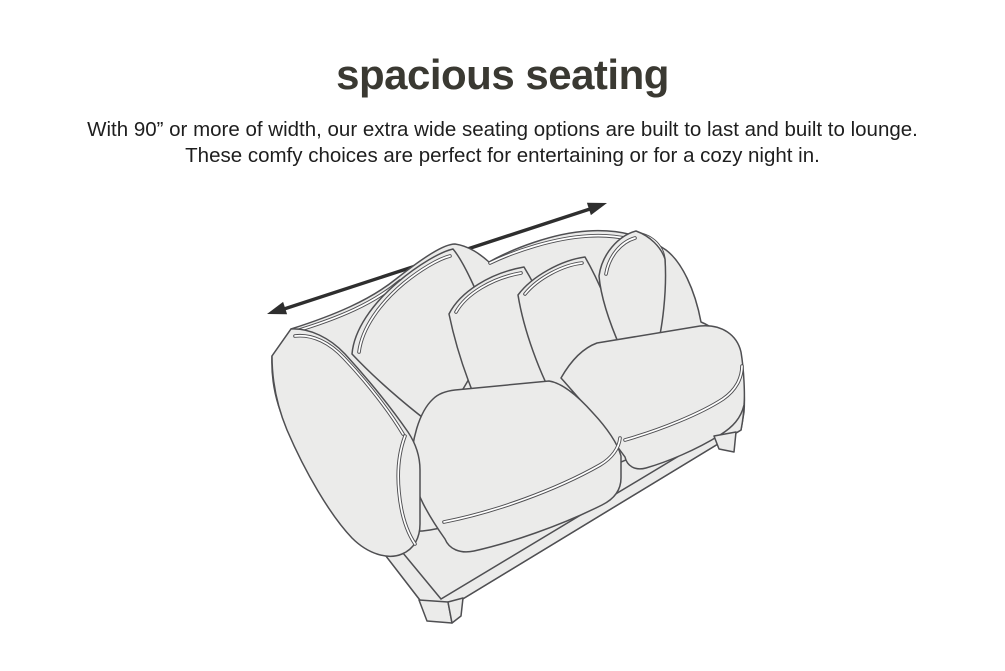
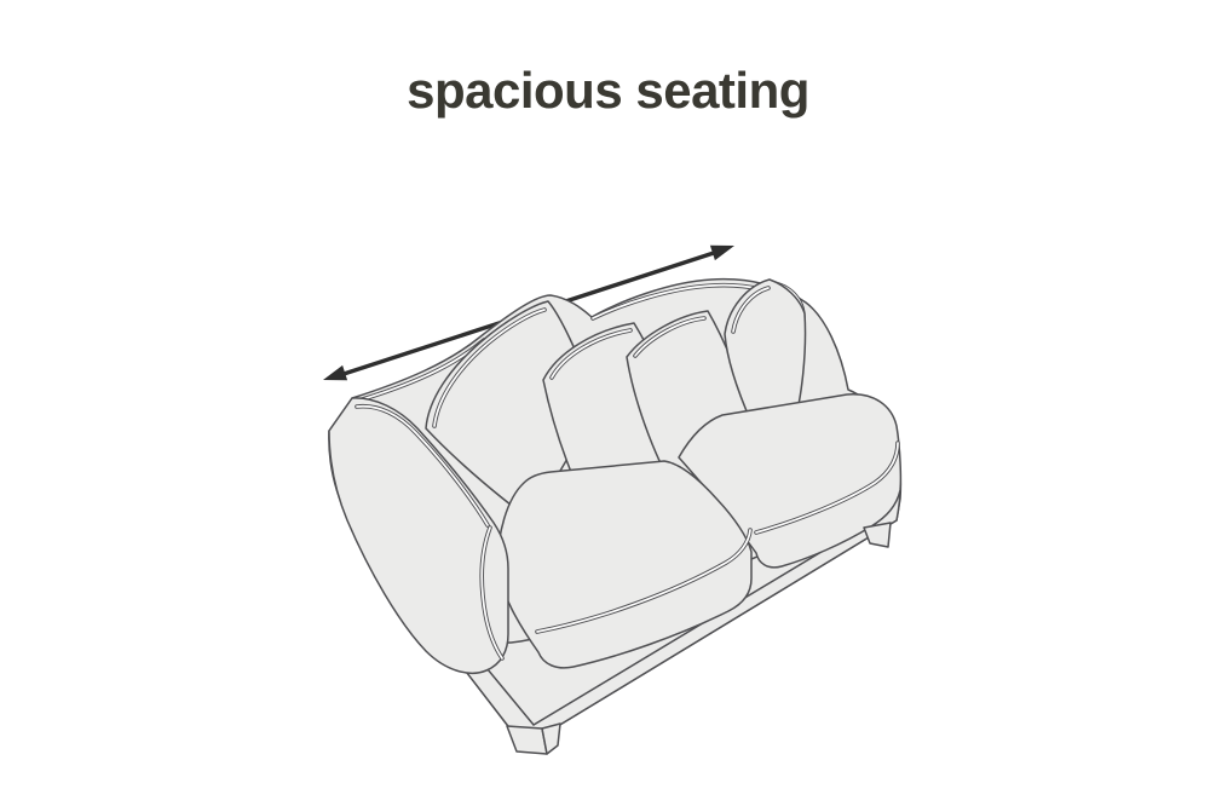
  spacious seating
- With 90” or more of width, our extra wide seating options are built to last and built to lounge.
- These comfy choices are perfect for entertaining or for a cozy night in.
